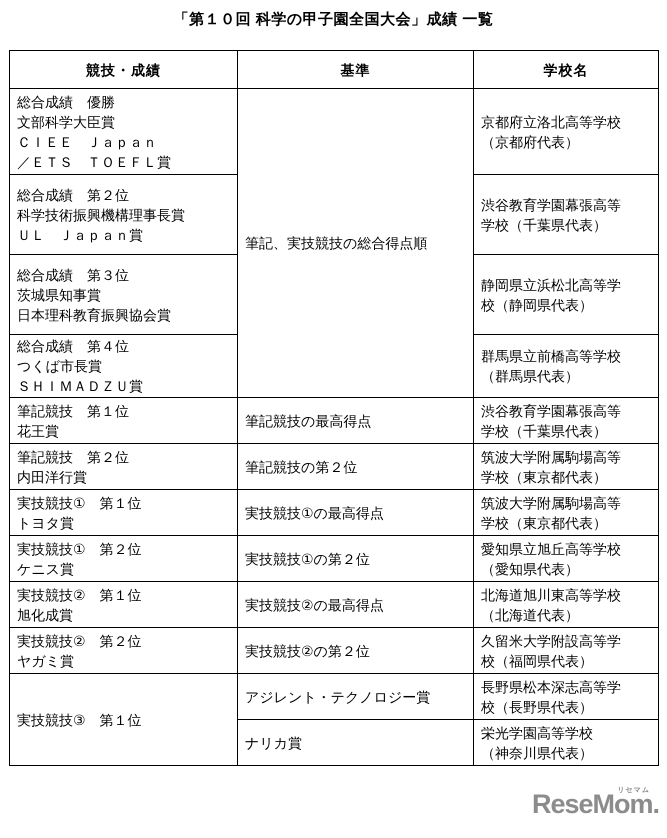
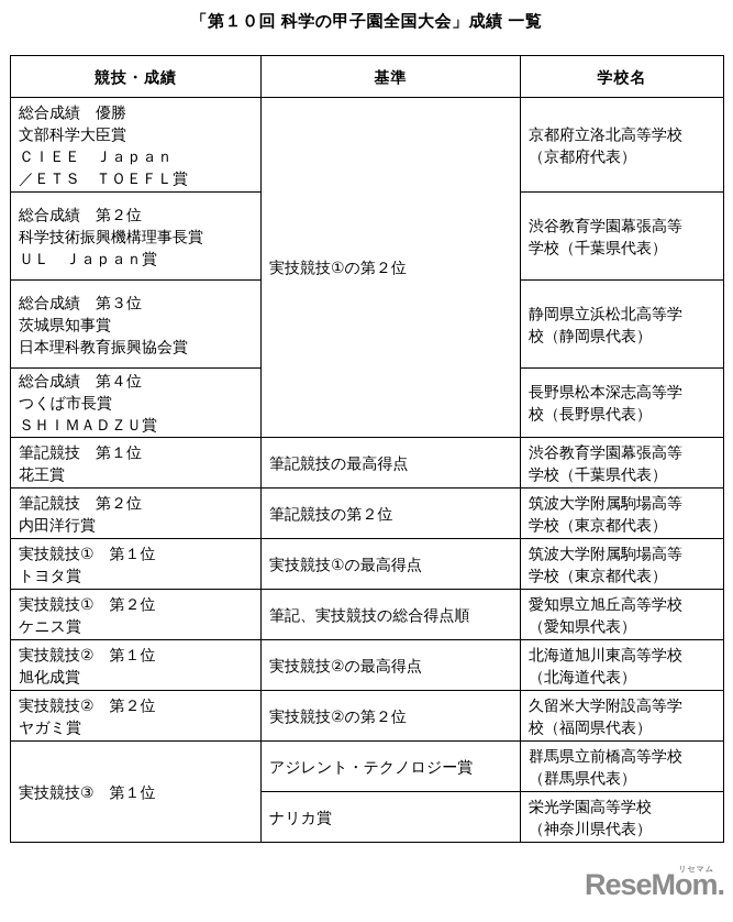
  「第１０回 科学の甲子園全国大会」成績 一覧
  競技・成績	基準	学校名
- 総合成績 優勝 文部科学大臣賞 ＣＩＥＥ Ｊａｐａｎ ／ＥＴＳ ＴＯＥＦＬ賞	筆記、実技競技の総合得点順	京都府立洛北高等学校 （京都府代表）
+ 総合成績 優勝 文部科学大臣賞 ＣＩＥＥ Ｊａｐａｎ ／ＥＴＳ ＴＯＥＦＬ賞	実技競技①の第２位	京都府立洛北高等学校 （京都府代表）
  総合成績 第２位 科学技術振興機構理事長賞 ＵＬ Ｊａｐａｎ賞	渋谷教育学園幕張高等 学校（千葉県代表）
  総合成績 第３位 茨城県知事賞 日本理科教育振興協会賞	静岡県立浜松北高等学 校（静岡県代表）
- 総合成績 第４位 つくば市長賞 ＳＨＩＭＡＤＺＵ賞	群馬県立前橋高等学校 （群馬県代表）
+ 総合成績 第４位 つくば市長賞 ＳＨＩＭＡＤＺＵ賞	長野県松本深志高等学 校（長野県代表）
  筆記競技 第１位 花王賞	筆記競技の最高得点	渋谷教育学園幕張高等 学校（千葉県代表）
  筆記競技 第２位 内田洋行賞	筆記競技の第２位	筑波大学附属駒場高等 学校（東京都代表）
  実技競技① 第１位 トヨタ賞	実技競技①の最高得点	筑波大学附属駒場高等 学校（東京都代表）
- 実技競技① 第２位 ケニス賞	実技競技①の第２位	愛知県立旭丘高等学校 （愛知県代表）
+ 実技競技① 第２位 ケニス賞	筆記、実技競技の総合得点順	愛知県立旭丘高等学校 （愛知県代表）
  実技競技② 第１位 旭化成賞	実技競技②の最高得点	北海道旭川東高等学校 （北海道代表）
  実技競技② 第２位 ヤガミ賞	実技競技②の第２位	久留米大学附設高等学 校（福岡県代表）
- 実技競技③ 第１位	アジレント・テクノロジー賞	長野県松本深志高等学 校（長野県代表）
+ 実技競技③ 第１位	アジレント・テクノロジー賞	群馬県立前橋高等学校 （群馬県代表）
  ナリカ賞	栄光学園高等学校 （神奈川県代表）
  ReseMom.
